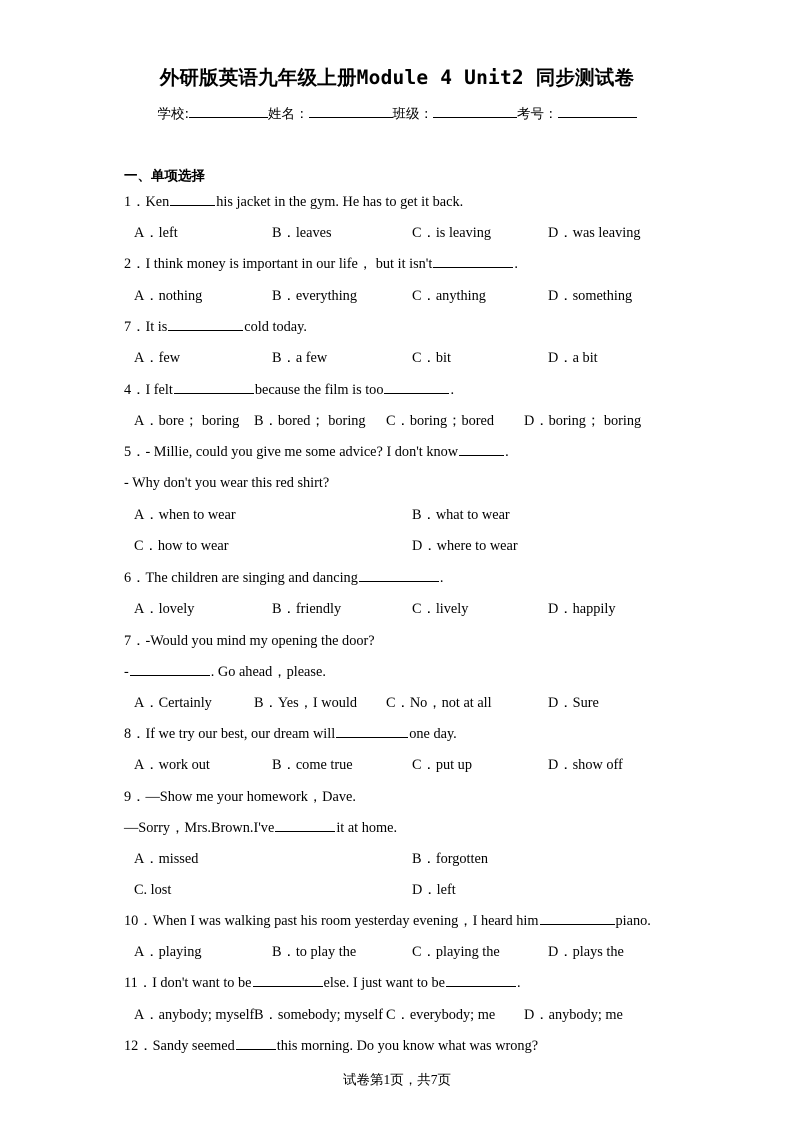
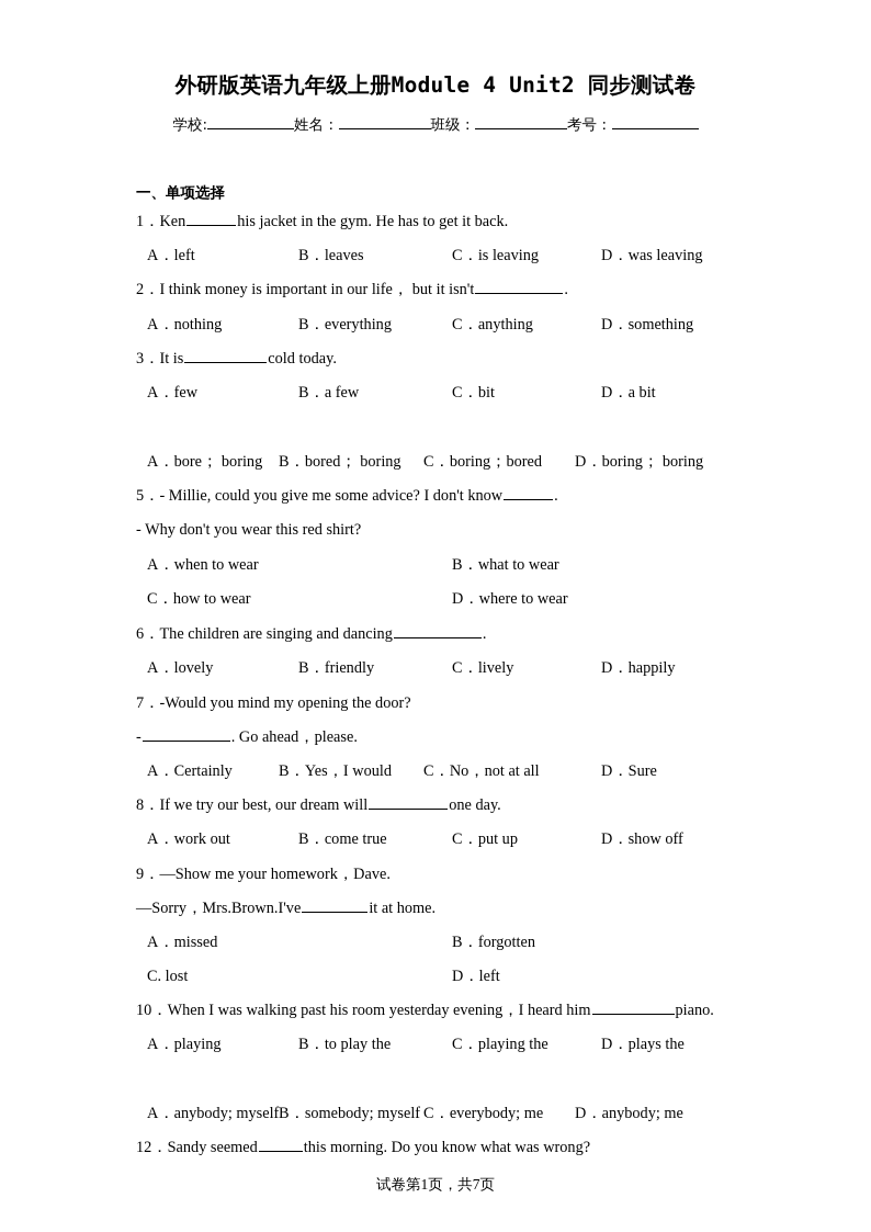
  外研版英语九年级上册Module 4 Unit2 同步测试卷
  学校: 姓名： 班级： 考号：
  一、单项选择
  1．Ken his jacket in the gym. He has to get it back.
  A．left
  B．leaves
  C．is leaving
  D．was leaving
  2．I think money is important in our life， but it isn't .
  A．nothing
  B．everything
  C．anything
  D．something
- 7．It is cold today.
+ 3．It is cold today.
  A．few
  B．a few
  C．bit
  D．a bit
- 4．I felt because the film is too .
  A．bore； boring
  B．bored； boring
  C．boring；bored
  D．boring； boring
  5．- Millie, could you give me some advice? I don't know .
  - Why don't you wear this red shirt?
  A．when to wear
  B．what to wear
  C．how to wear
  D．where to wear
  6．The children are singing and dancing .
  A．lovely
  B．friendly
  C．lively
  D．happily
  7．-Would you mind my opening the door?
  - . Go ahead，please.
  A．Certainly
  B．Yes，I would
  C．No，not at all
  D．Sure
  8．If we try our best, our dream will one day.
  A．work out
  B．come true
  C．put up
  D．show off
  9．—Show me your homework，Dave.
  —Sorry，Mrs.Brown.I've it at home.
  A．missed
  B．forgotten
  C. lost
  D．left
  10．When I was walking past his room yesterday evening，I heard him piano.
  A．playing
  B．to play the
  C．playing the
  D．plays the
- 11．I don't want to be else. I just want to be .
  A．anybody; myself
  B．somebody; myself
  C．everybody; me
  D．anybody; me
  12．Sandy seemed this morning. Do you know what was wrong?
  试卷第1页，共7页
